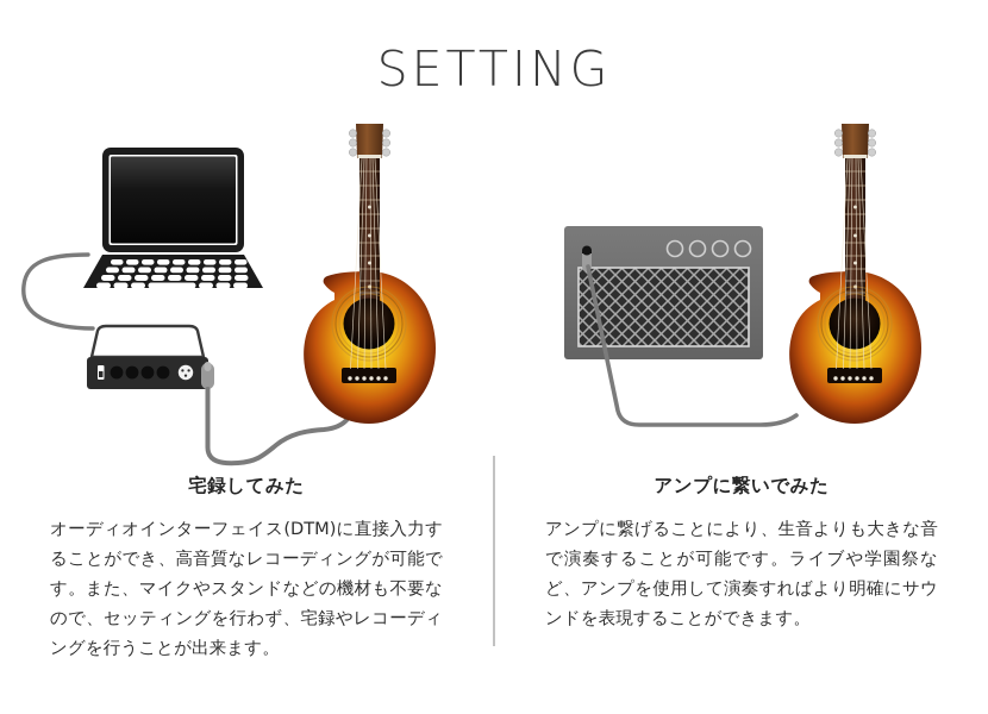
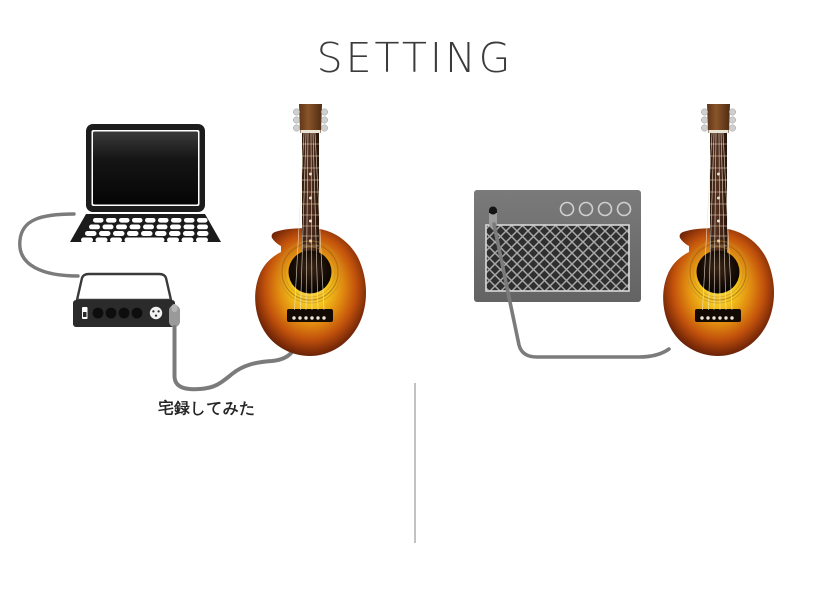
  SETTING
  宅録してみた
- オーディオインターフェイス(DTM)に直接入力することができ、高音質なレコーディングが可能です。また、マイクやスタンドなどの機材も不要なので、セッティングを行わず、宅録やレコーディングを行うことが出来ます。
- アンプに繋いでみた
- アンプに繋げることにより、生音よりも大きな音で演奏することが可能です。ライブや学園祭など、アンプを使用して演奏すればより明確にサウンドを表現することができます。
